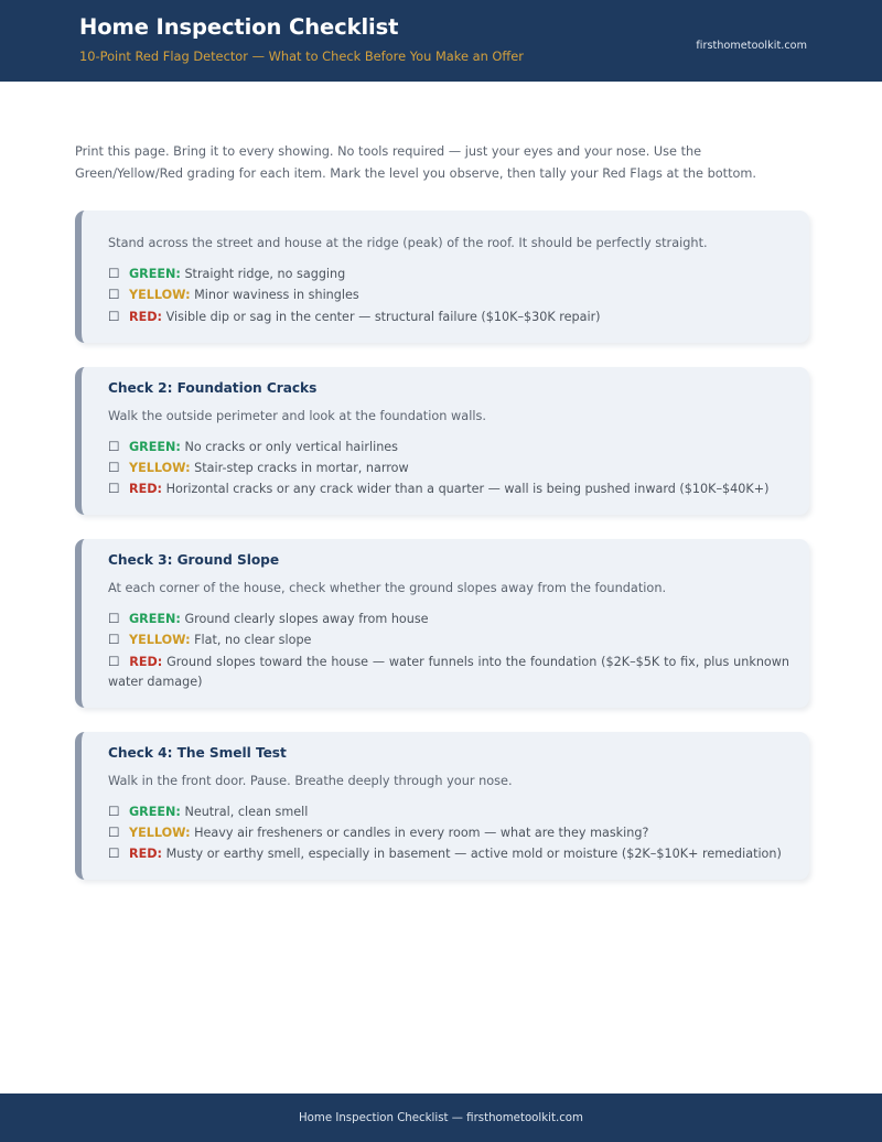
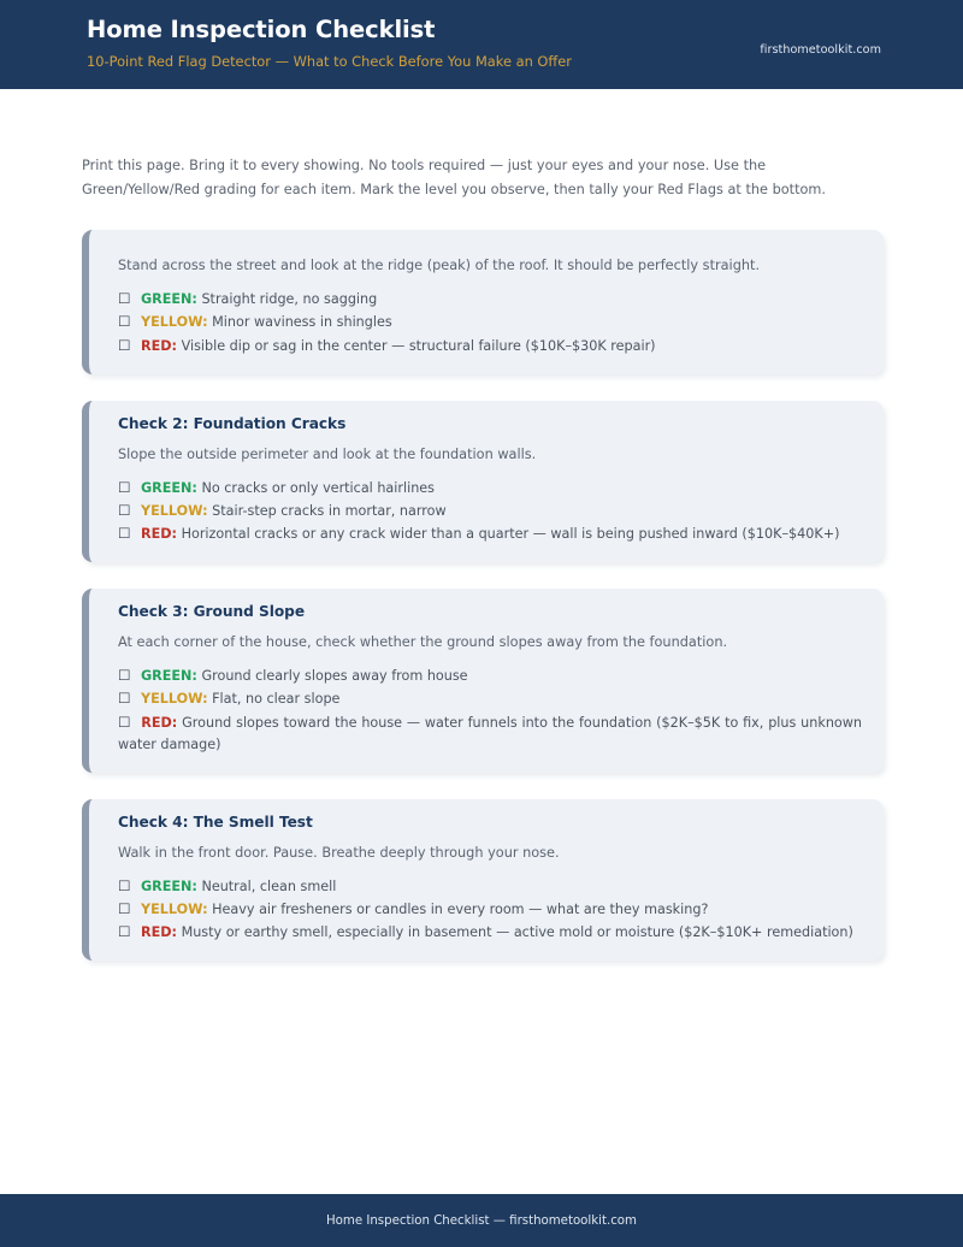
  Home Inspection Checklist
  10-Point Red Flag Detector — What to Check Before You Make an Offer
  firsthometoolkit.com
  Print this page. Bring it to every showing. No tools required — just your eyes and your nose. Use the Green/Yellow/Red grading for each item. Mark the level you observe, then tally your Red Flags at the bottom.
- Stand across the street and house at the ridge (peak) of the roof. It should be perfectly straight.
+ Stand across the street and look at the ridge (peak) of the roof. It should be perfectly straight.
  ☐ GREEN: Straight ridge, no sagging
  ☐ YELLOW: Minor waviness in shingles
  ☐ RED: Visible dip or sag in the center — structural failure ($10K–$30K repair)
  Check 2: Foundation Cracks
- Walk the outside perimeter and look at the foundation walls.
+ Slope the outside perimeter and look at the foundation walls.
  ☐ GREEN: No cracks or only vertical hairlines
  ☐ YELLOW: Stair-step cracks in mortar, narrow
  ☐ RED: Horizontal cracks or any crack wider than a quarter — wall is being pushed inward ($10K–$40K+)
  Check 3: Ground Slope
  At each corner of the house, check whether the ground slopes away from the foundation.
  ☐ GREEN: Ground clearly slopes away from house
  ☐ YELLOW: Flat, no clear slope
  ☐ RED: Ground slopes toward the house — water funnels into the foundation ($2K–$5K to fix, plus unknown water damage)
  Check 4: The Smell Test
  Walk in the front door. Pause. Breathe deeply through your nose.
  ☐ GREEN: Neutral, clean smell
  ☐ YELLOW: Heavy air fresheners or candles in every room — what are they masking?
  ☐ RED: Musty or earthy smell, especially in basement — active mold or moisture ($2K–$10K+ remediation)
  Home Inspection Checklist — firsthometoolkit.com
